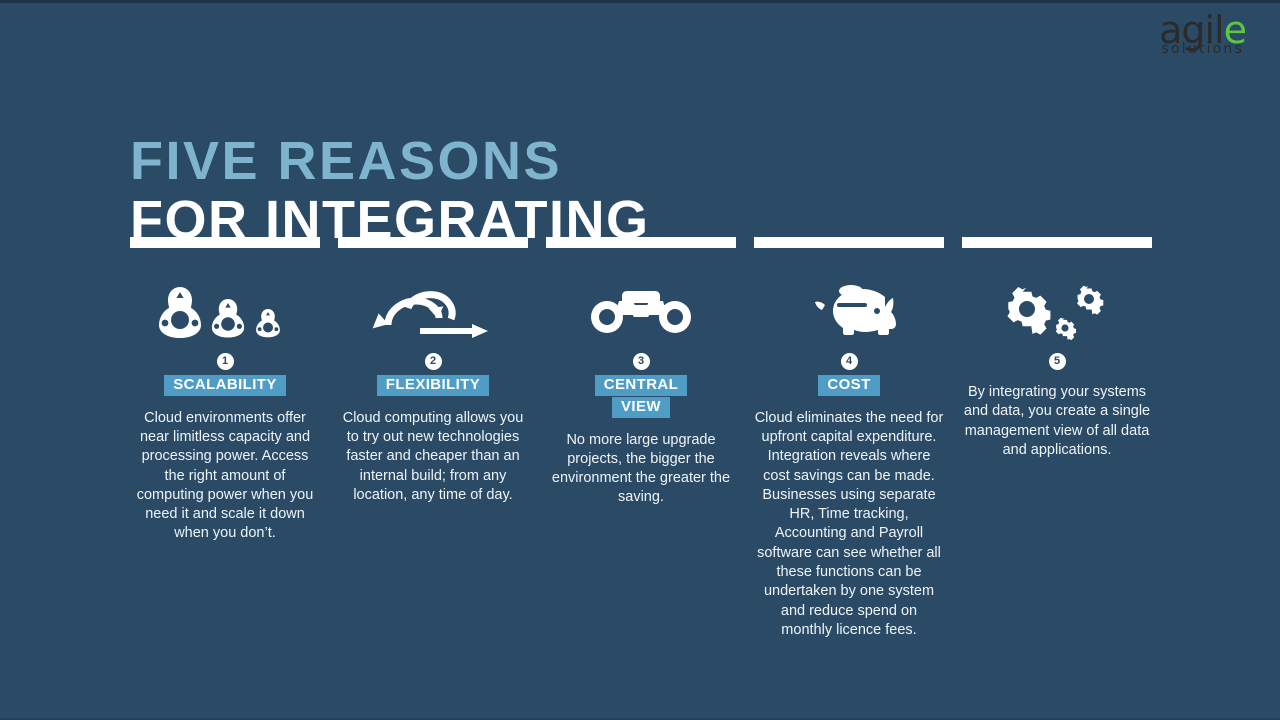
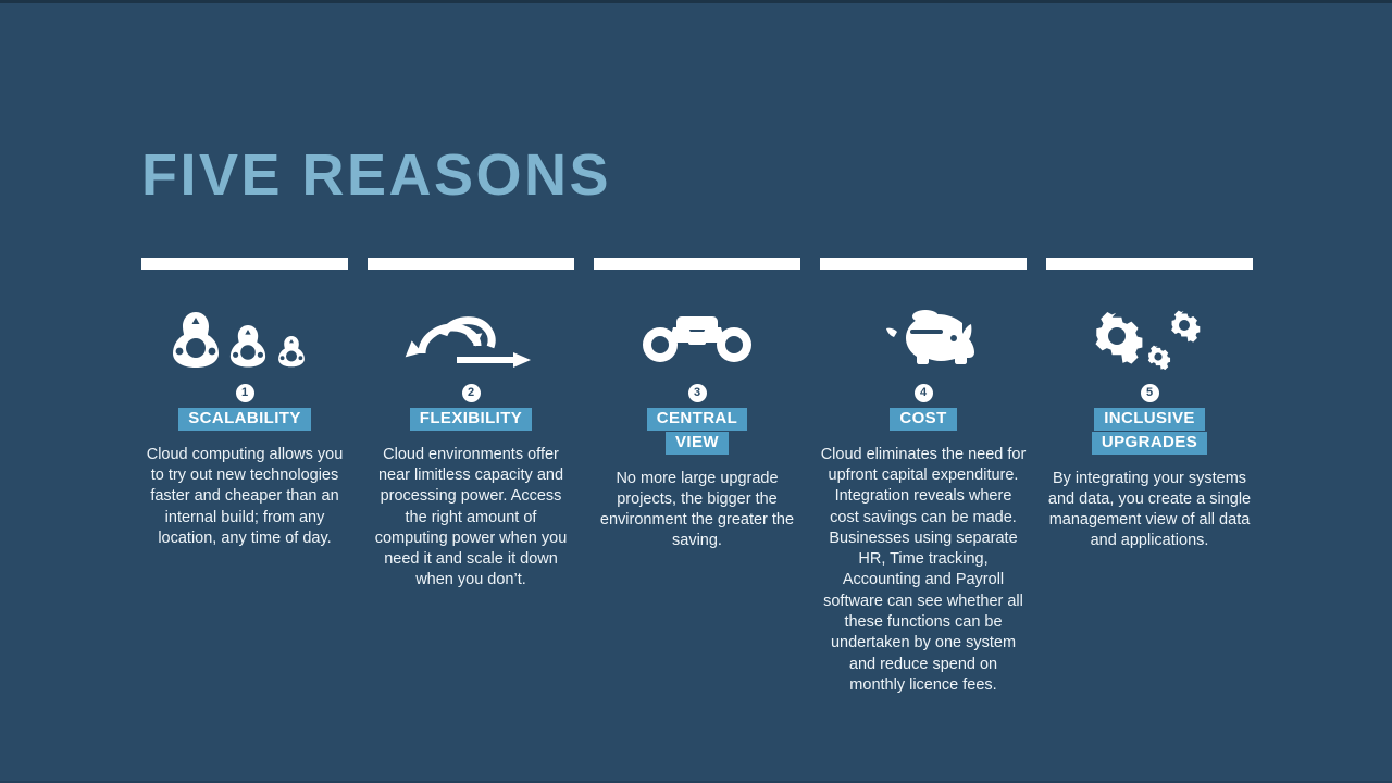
- agile
- solutions
  FIVE REASONS
- FOR INTEGRATING
  1
  SCALABILITY
- Cloud environments offer near limitless capacity and processing power. Access the right amount of computing power when you need it and scale it down when you don’t.
+ Cloud computing allows you to try out new technologies faster and cheaper than an internal build; from any location, any time of day.
  2
  FLEXIBILITY
- Cloud computing allows you to try out new technologies faster and cheaper than an internal build; from any location, any time of day.
+ Cloud environments offer near limitless capacity and processing power. Access the right amount of computing power when you need it and scale it down when you don’t.
  3
  CENTRAL
  VIEW
  No more large upgrade projects, the bigger the environment the greater the saving.
  4
  COST
  Cloud eliminates the need for upfront capital expenditure. Integration reveals where cost savings can be made. Businesses using separate HR, Time tracking, Accounting and Payroll software can see whether all these functions can be undertaken by one system and reduce spend on monthly licence fees.
  5
+ INCLUSIVE
+ UPGRADES
  By integrating your systems and data, you create a single management view of all data and applications.
